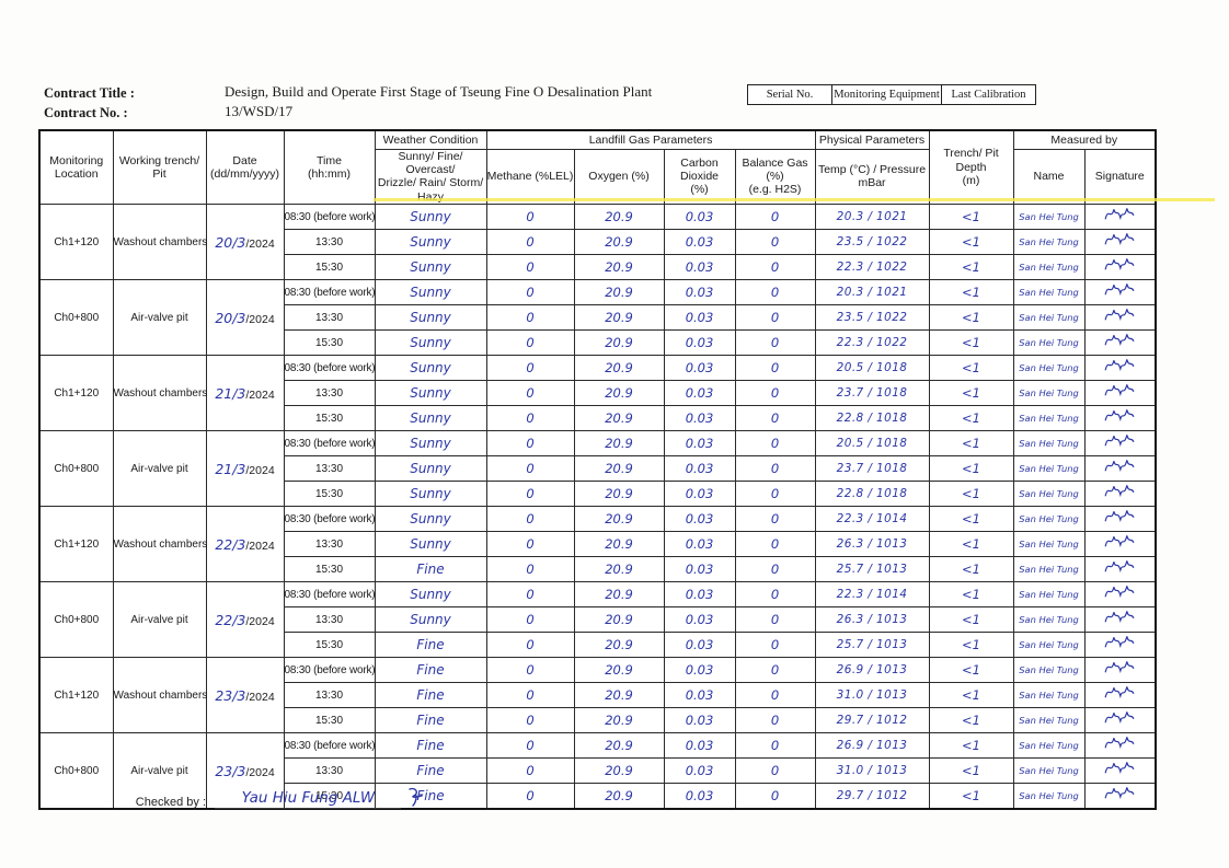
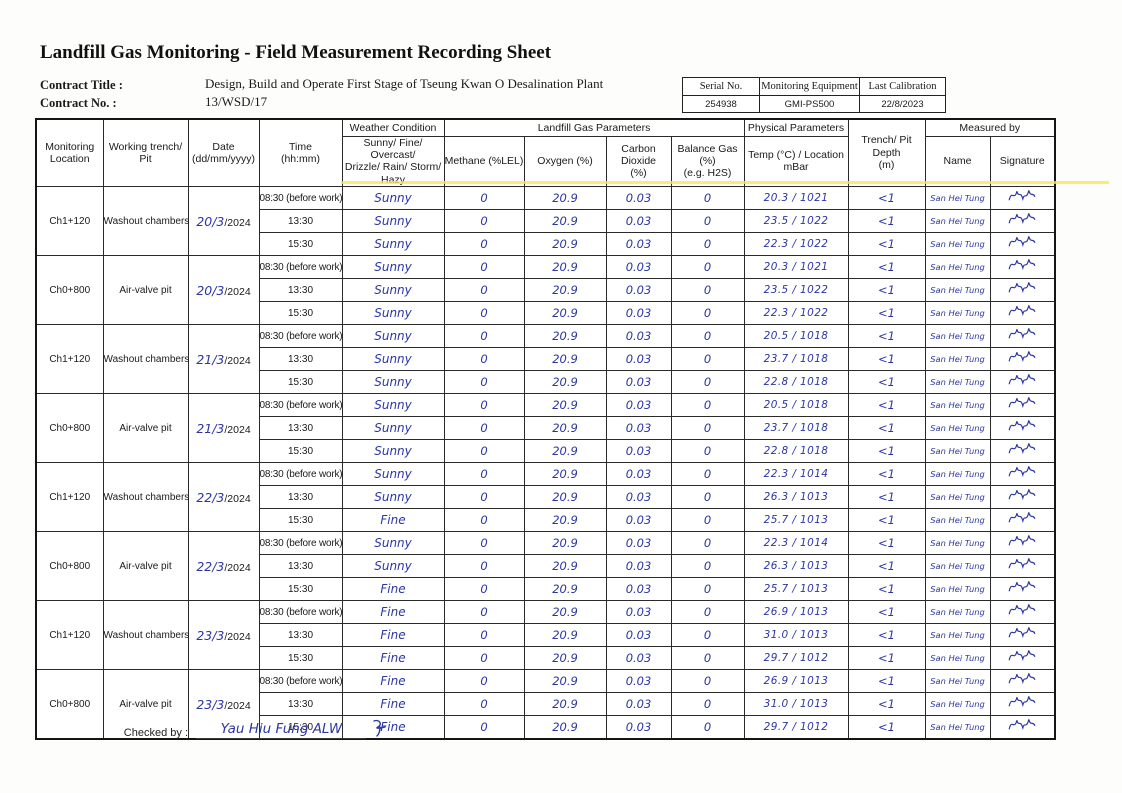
+ Landfill Gas Monitoring - Field Measurement Recording Sheet
  Contract Title :
- Design, Build and Operate First Stage of Tseung Fine O Desalination Plant
+ Design, Build and Operate First Stage of Tseung Kwan O Desalination Plant
  Contract No. :
  13/WSD/17
  Serial No.	Monitoring Equipment	Last Calibration
+ 254938	GMI-PS500	22/8/2023
  Monitoring Location	Working trench/ Pit	Date (dd/mm/yyyy)	Time (hh:mm)	Weather Condition	Landfill Gas Parameters	Physical Parameters	Trench/ Pit Depth (m)	Measured by
- Sunny/ Fine/ Overcast/ Drizzle/ Rain/ Storm/ Hazy	Methane (%LEL)	Oxygen (%)	Carbon Dioxide (%)	Balance Gas (%) (e.g. H2S)	Temp (°C) / Pressure mBar	Name	Signature
+ Sunny/ Fine/ Overcast/ Drizzle/ Rain/ Storm/ Hazy	Methane (%LEL)	Oxygen (%)	Carbon Dioxide (%)	Balance Gas (%) (e.g. H2S)	Temp (°C) / Location mBar	Name	Signature
  Ch1+120	Washout chambers	20/3/2024	08:30 (before work)	Sunny	0	20.9	0.03	0	20.3 / 1021	<1	San Hei Tung
  13:30	Sunny	0	20.9	0.03	0	23.5 / 1022	<1	San Hei Tung
  15:30	Sunny	0	20.9	0.03	0	22.3 / 1022	<1	San Hei Tung
  Ch0+800	Air-valve pit	20/3/2024	08:30 (before work)	Sunny	0	20.9	0.03	0	20.3 / 1021	<1	San Hei Tung
  13:30	Sunny	0	20.9	0.03	0	23.5 / 1022	<1	San Hei Tung
  15:30	Sunny	0	20.9	0.03	0	22.3 / 1022	<1	San Hei Tung
  Ch1+120	Washout chambers	21/3/2024	08:30 (before work)	Sunny	0	20.9	0.03	0	20.5 / 1018	<1	San Hei Tung
  13:30	Sunny	0	20.9	0.03	0	23.7 / 1018	<1	San Hei Tung
  15:30	Sunny	0	20.9	0.03	0	22.8 / 1018	<1	San Hei Tung
  Ch0+800	Air-valve pit	21/3/2024	08:30 (before work)	Sunny	0	20.9	0.03	0	20.5 / 1018	<1	San Hei Tung
  13:30	Sunny	0	20.9	0.03	0	23.7 / 1018	<1	San Hei Tung
  15:30	Sunny	0	20.9	0.03	0	22.8 / 1018	<1	San Hei Tung
  Ch1+120	Washout chambers	22/3/2024	08:30 (before work)	Sunny	0	20.9	0.03	0	22.3 / 1014	<1	San Hei Tung
  13:30	Sunny	0	20.9	0.03	0	26.3 / 1013	<1	San Hei Tung
  15:30	Fine	0	20.9	0.03	0	25.7 / 1013	<1	San Hei Tung
  Ch0+800	Air-valve pit	22/3/2024	08:30 (before work)	Sunny	0	20.9	0.03	0	22.3 / 1014	<1	San Hei Tung
  13:30	Sunny	0	20.9	0.03	0	26.3 / 1013	<1	San Hei Tung
  15:30	Fine	0	20.9	0.03	0	25.7 / 1013	<1	San Hei Tung
  Ch1+120	Washout chambers	23/3/2024	08:30 (before work)	Fine	0	20.9	0.03	0	26.9 / 1013	<1	San Hei Tung
  13:30	Fine	0	20.9	0.03	0	31.0 / 1013	<1	San Hei Tung
  15:30	Fine	0	20.9	0.03	0	29.7 / 1012	<1	San Hei Tung
  Ch0+800	Air-valve pit	23/3/2024	08:30 (before work)	Fine	0	20.9	0.03	0	26.9 / 1013	<1	San Hei Tung
  13:30	Fine	0	20.9	0.03	0	31.0 / 1013	<1	San Hei Tung
  15:30	ine	0	20.9	0.03	0	29.7 / 1012	<1	San Hei Tung
  Checked by : Yau Hiu Fung ALW
